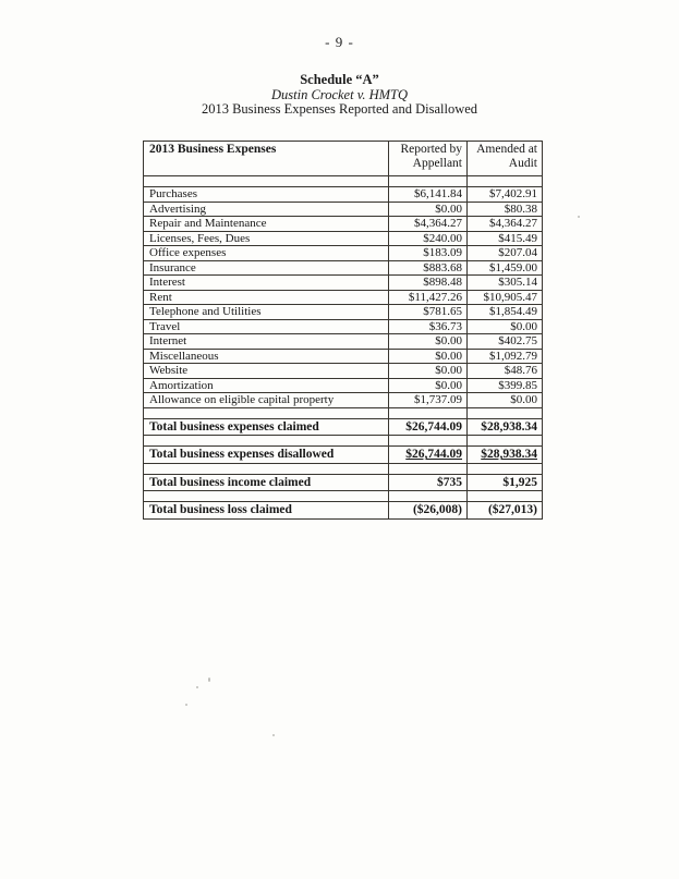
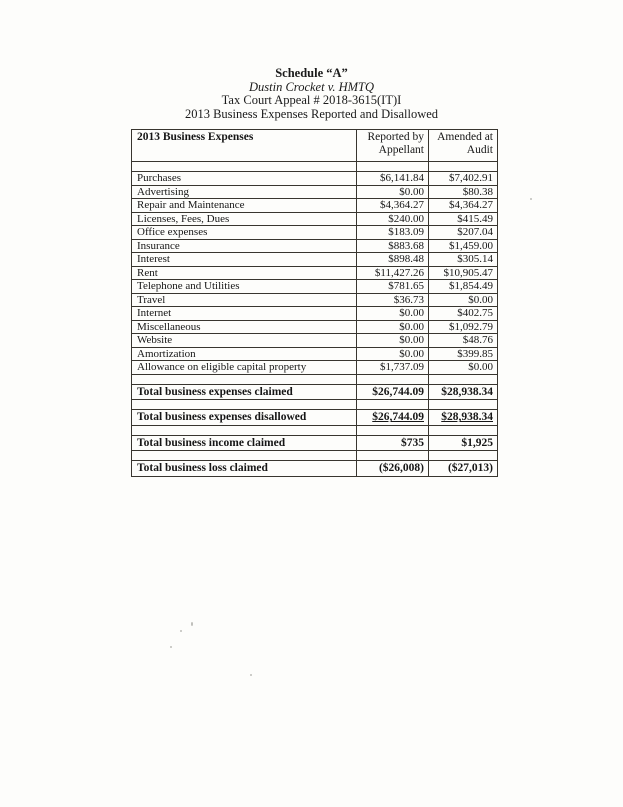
- - 9 -
  Schedule “A”
  Dustin Crocket v. HMTQ
+ Tax Court Appeal # 2018-3615(IT)I
  2013 Business Expenses Reported and Disallowed
  2013 Business Expenses	Reported by Appellant	Amended at Audit
  Purchases	$6,141.84	$7,402.91
  Advertising	$0.00	$80.38
  Repair and Maintenance	$4,364.27	$4,364.27
  Licenses, Fees, Dues	$240.00	$415.49
  Office expenses	$183.09	$207.04
  Insurance	$883.68	$1,459.00
  Interest	$898.48	$305.14
  Rent	$11,427.26	$10,905.47
  Telephone and Utilities	$781.65	$1,854.49
  Travel	$36.73	$0.00
  Internet	$0.00	$402.75
  Miscellaneous	$0.00	$1,092.79
  Website	$0.00	$48.76
  Amortization	$0.00	$399.85
  Allowance on eligible capital property	$1,737.09	$0.00
  Total business expenses claimed	$26,744.09	$28,938.34
  Total business expenses disallowed	$26,744.09	$28,938.34
  Total business income claimed	$735	$1,925
  Total business loss claimed	($26,008)	($27,013)
